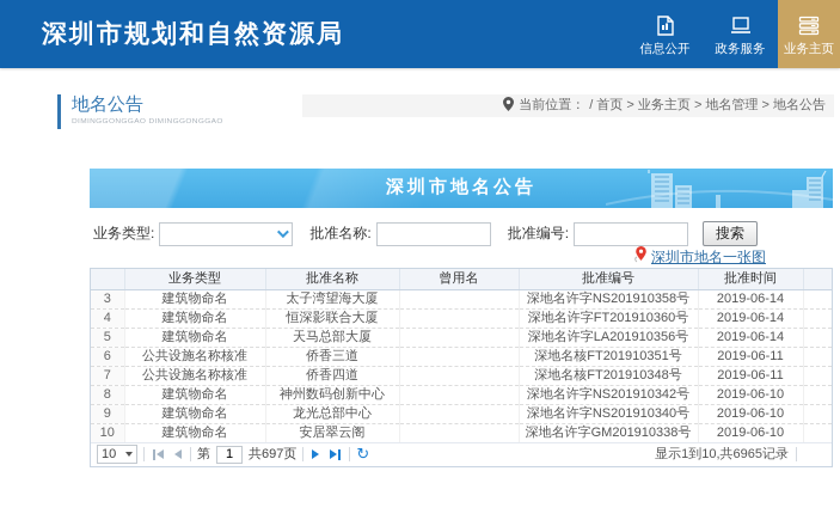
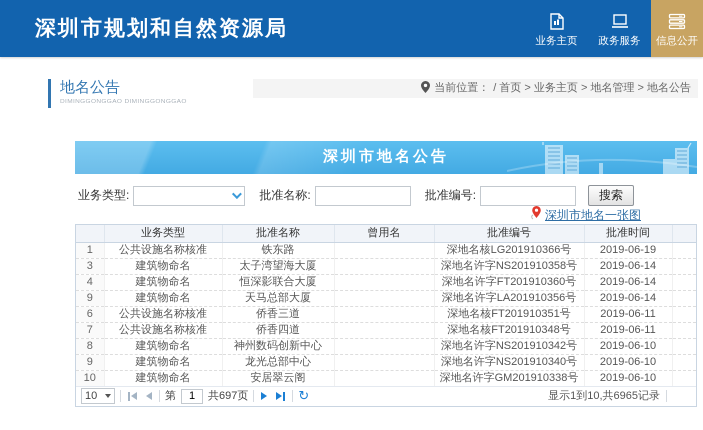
  深圳市规划和自然资源局
- 信息公开
+ 业务主页
  政务服务
- 业务主页
+ 信息公开
  地名公告
  当前位置：
  / 首页 > 业务主页 > 地名管理 > 地名公告
  深圳市地名公告
  业务类型:
  批准名称:
  批准编号:
  搜索
  深圳市地名一张图
  	业务类型	批准名称	曾用名	批准编号	批准时间
+ 1	公共设施名称核准	铁东路		深地名核LG201910366号	2019-06-19
  3	建筑物命名	太子湾望海大厦		深地名许字NS201910358号	2019-06-14
  4	建筑物命名	恒深影联合大厦		深地名许字FT201910360号	2019-06-14
- 5	建筑物命名	天马总部大厦		深地名许字LA201910356号	2019-06-14
+ 9	建筑物命名	天马总部大厦		深地名许字LA201910356号	2019-06-14
  6	公共设施名称核准	侨香三道		深地名核FT201910351号	2019-06-11
  7	公共设施名称核准	侨香四道		深地名核FT201910348号	2019-06-11
  8	建筑物命名	神州数码创新中心		深地名许字NS201910342号	2019-06-10
  9	建筑物命名	龙光总部中心		深地名许字NS201910340号	2019-06-10
  10	建筑物命名	安居翠云阁		深地名许字GM201910338号	2019-06-10
  10
  第
  1
  共697页
  ↻
  显示1到10,共6965记录
